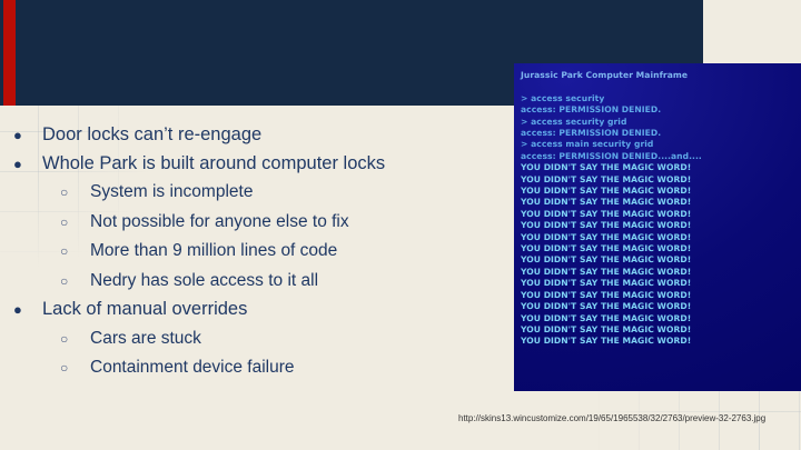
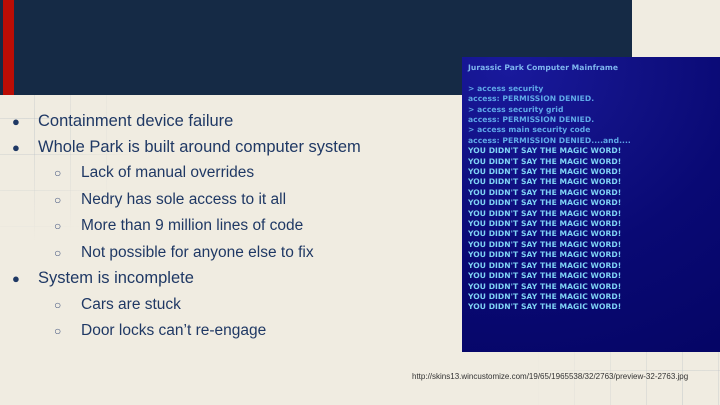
  ●
- Door locks can’t re-engage
+ Containment device failure
  ●
- Whole Park is built around computer locks
+ Whole Park is built around computer system
  ○
- System is incomplete
+ Lack of manual overrides
  ○
- Not possible for anyone else to fix
+ Nedry has sole access to it all
  ○
  More than 9 million lines of code
  ○
- Nedry has sole access to it all
+ Not possible for anyone else to fix
  ●
- Lack of manual overrides
+ System is incomplete
  ○
  Cars are stuck
  ○
- Containment device failure
+ Door locks can’t re-engage
  Jurassic Park Computer Mainframe
  > access security
  access: PERMISSION DENIED.
  > access security grid
  access: PERMISSION DENIED.
- > access main security grid
+ > access main security code
  access: PERMISSION DENIED....and....
  YOU DIDN'T SAY THE MAGIC WORD!
  YOU DIDN'T SAY THE MAGIC WORD!
  YOU DIDN'T SAY THE MAGIC WORD!
  YOU DIDN'T SAY THE MAGIC WORD!
  YOU DIDN'T SAY THE MAGIC WORD!
  YOU DIDN'T SAY THE MAGIC WORD!
  YOU DIDN'T SAY THE MAGIC WORD!
  YOU DIDN'T SAY THE MAGIC WORD!
  YOU DIDN'T SAY THE MAGIC WORD!
  YOU DIDN'T SAY THE MAGIC WORD!
  YOU DIDN'T SAY THE MAGIC WORD!
  YOU DIDN'T SAY THE MAGIC WORD!
  YOU DIDN'T SAY THE MAGIC WORD!
  YOU DIDN'T SAY THE MAGIC WORD!
  YOU DIDN'T SAY THE MAGIC WORD!
  YOU DIDN'T SAY THE MAGIC WORD!
  http://skins13.wincustomize.com/19/65/1965538/32/2763/preview-32-2763.jpg
